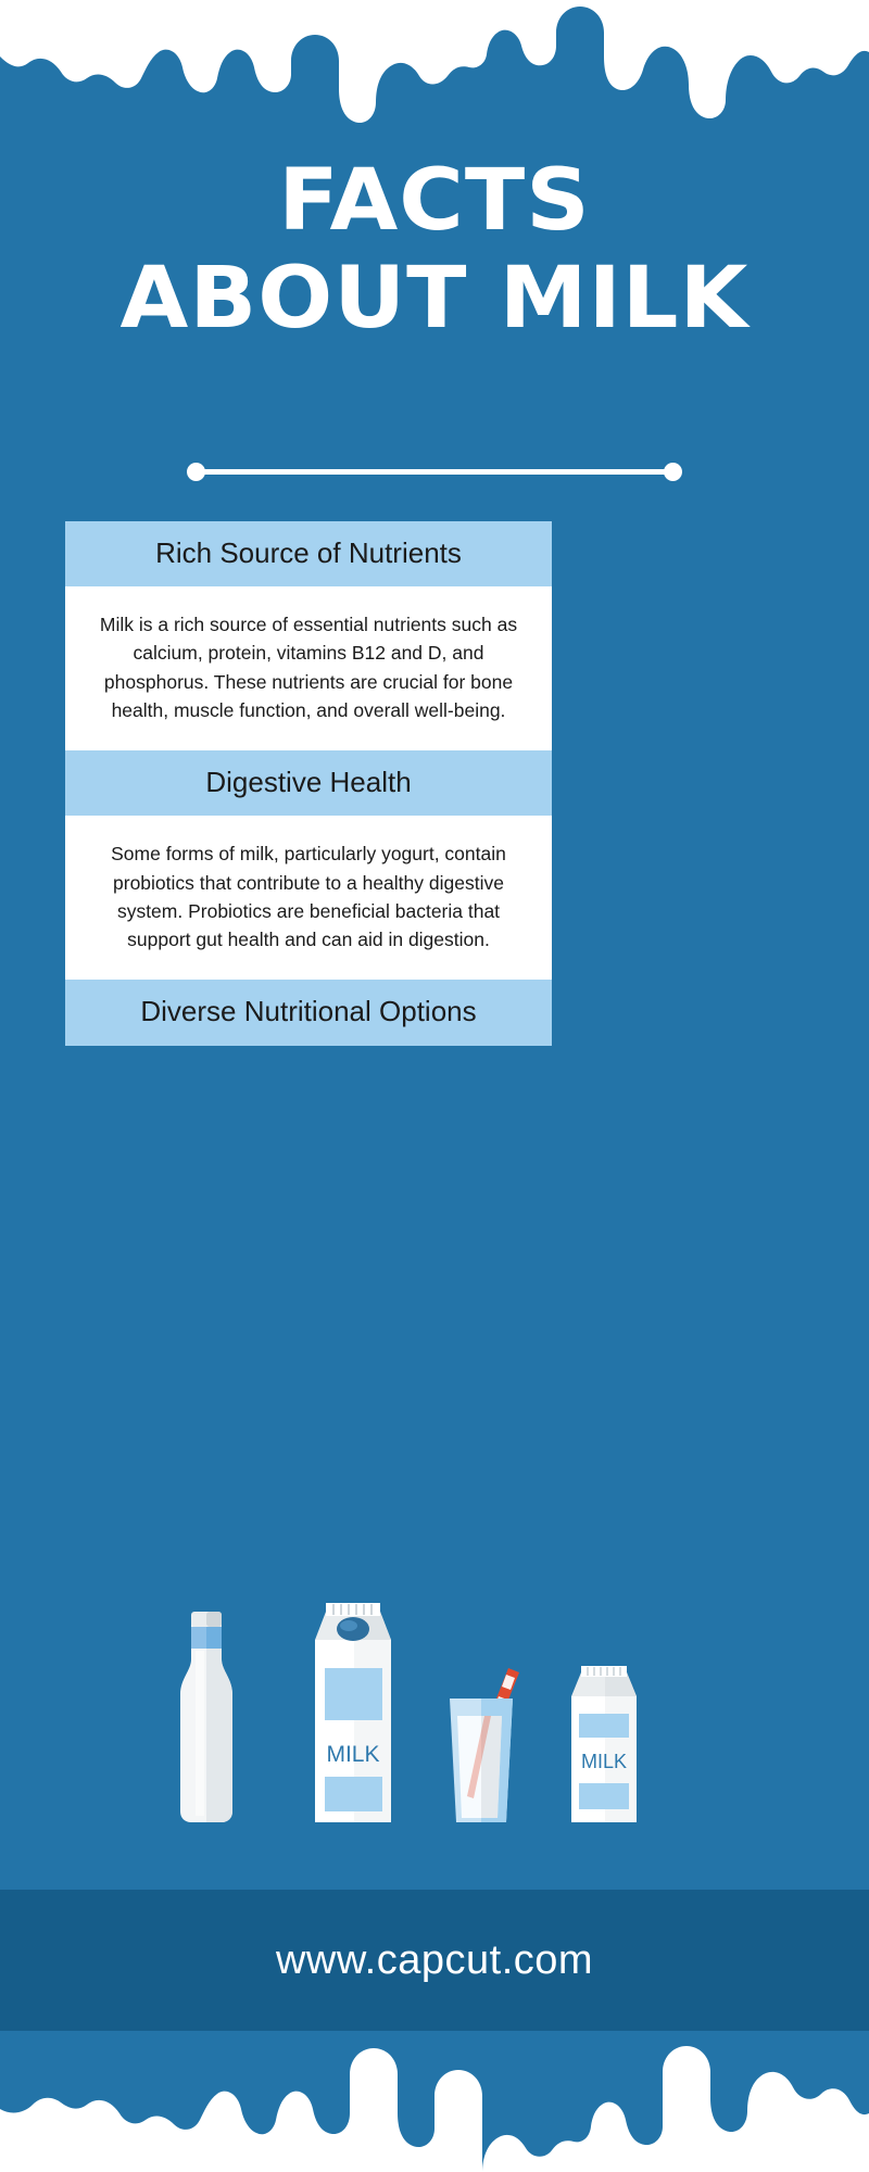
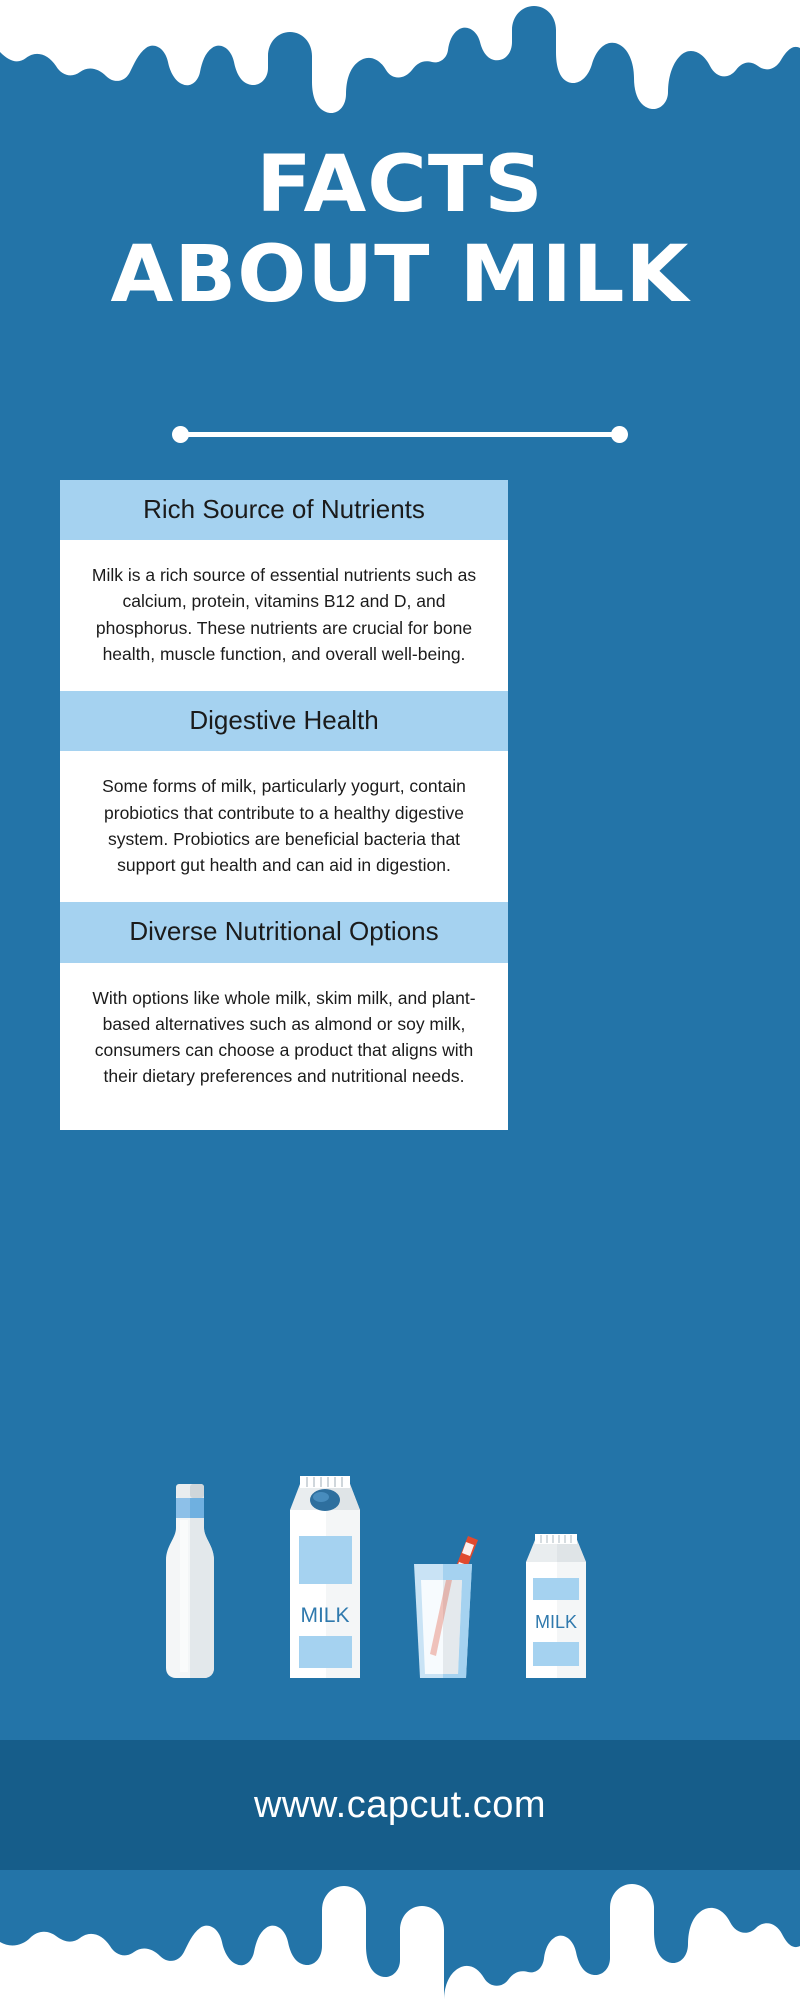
  FACTS
  ABOUT MILK
  Rich Source of Nutrients
  Milk is a rich source of essential nutrients such as calcium, protein, vitamins B12 and D, and phosphorus. These nutrients are crucial for bone health, muscle function, and overall well-being.
  Digestive Health
  Some forms of milk, particularly yogurt, contain probiotics that contribute to a healthy digestive system. Probiotics are beneficial bacteria that support gut health and can aid in digestion.
  Diverse Nutritional Options
+ With options like whole milk, skim milk, and plant-based alternatives such as almond or soy milk, consumers can choose a product that aligns with their dietary preferences and nutritional needs.
  MILK
  MILK
  www.capcut.com
